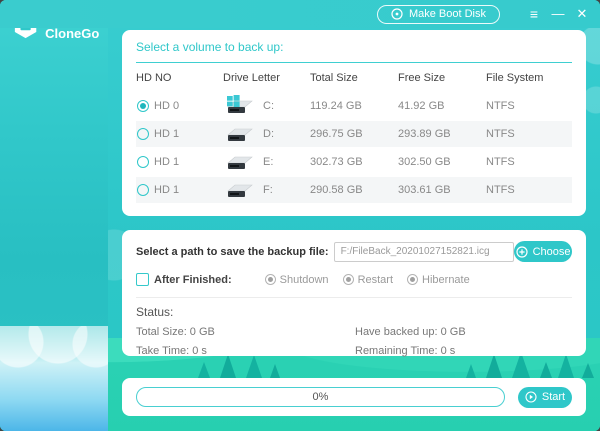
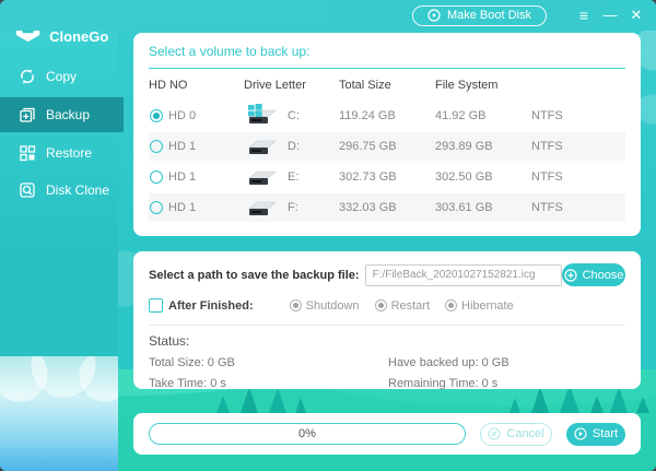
  Make Boot Disk
  ≡
  —
  ✕
  CloneGo
+ Copy
+ Backup
+ Restore
+ Disk Clone
  Select a volume to back up:
  HD NO
  Drive Letter
  Total Size
- Free Size
  File System
  HD 0
  C:
  119.24 GB
  41.92 GB
  NTFS
  HD 1
  D:
  296.75 GB
  293.89 GB
  NTFS
  HD 1
  E:
  302.73 GB
  302.50 GB
  NTFS
  HD 1
  F:
- 290.58 GB
+ 332.03 GB
  303.61 GB
  NTFS
  Select a path to save the backup file:
  F:/FileBack_20201027152821.icg
  Choose
  After Finished:
  Shutdown
  Restart
  Hibernate
  Status:
  Total Size: 0 GB
  Have backed up: 0 GB
  Take Time: 0 s
  Remaining Time: 0 s
  0%
+ Cancel
  Start
